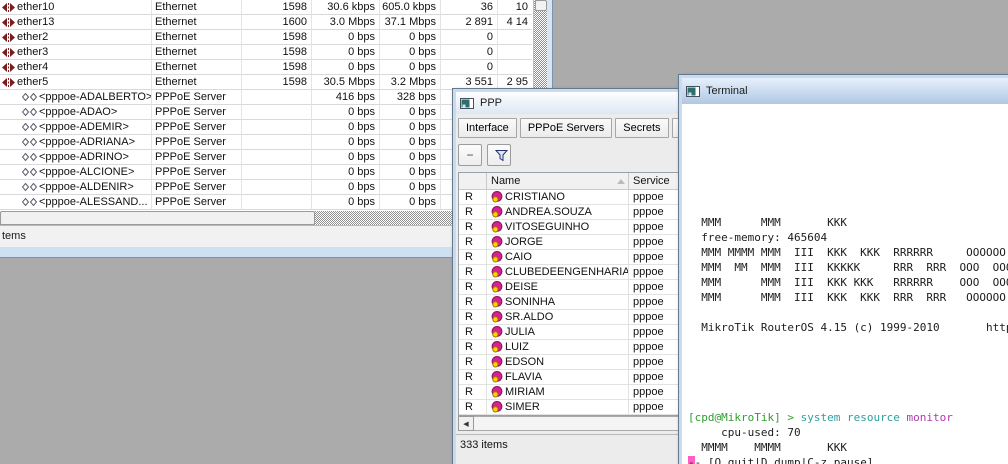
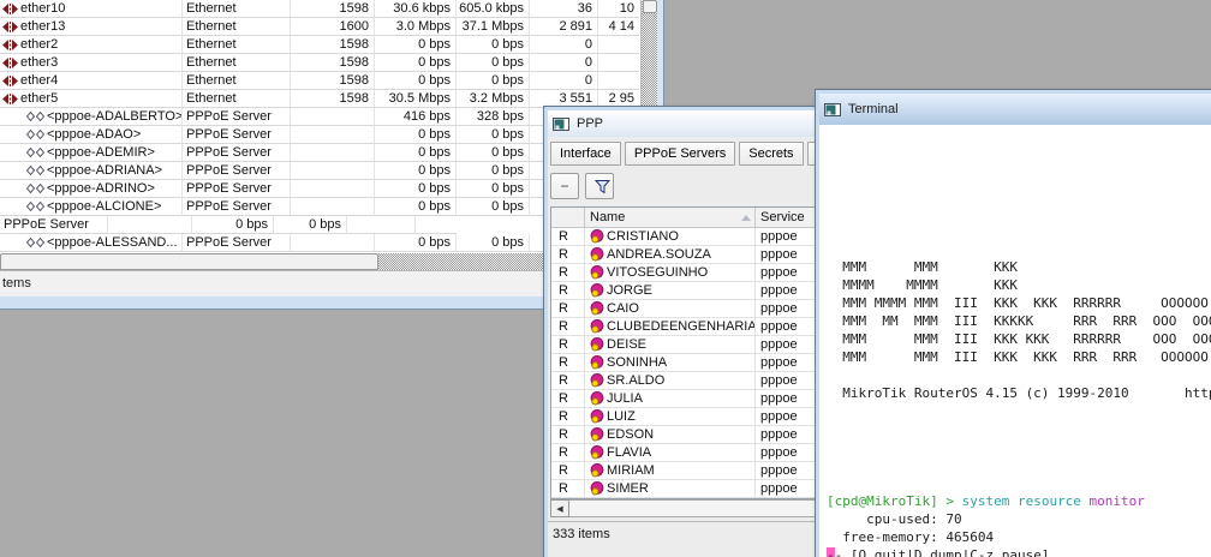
  ether10
  Ethernet
  1598
  30.6 kbps
  605.0 kbps
  36
  10
  ether13
  Ethernet
  1600
  3.0 Mbps
  37.1 Mbps
  2 891
  4 14
  ether2
  Ethernet
  1598
  0 bps
  0 bps
  0
  ether3
  Ethernet
  1598
  0 bps
  0 bps
  0
  ether4
  Ethernet
  1598
  0 bps
  0 bps
  0
  ether5
  Ethernet
  1598
  30.5 Mbps
  3.2 Mbps
  3 551
  2 95
  <pppoe-ADALBERTO>
  PPPoE Server
  416 bps
  328 bps
  <pppoe-ADAO>
  PPPoE Server
  0 bps
  0 bps
  <pppoe-ADEMIR>
  PPPoE Server
  0 bps
  0 bps
  <pppoe-ADRIANA>
  PPPoE Server
  0 bps
  0 bps
  <pppoe-ADRINO>
  PPPoE Server
  0 bps
  0 bps
  <pppoe-ALCIONE>
  PPPoE Server
  0 bps
  0 bps
- <pppoe-ALDENIR>
  PPPoE Server
  0 bps
  0 bps
  <pppoe-ALESSAND...
  PPPoE Server
  0 bps
  0 bps
  tems
  PPP
  Interface
  PPPoE Servers
  Secrets
  −
  Name
  Service
  R
  CRISTIANO
  pppoe
  R
  ANDREA.SOUZA
  pppoe
  R
  VITOSEGUINHO
  pppoe
  R
  JORGE
  pppoe
  R
  CAIO
  pppoe
  R
  CLUBEDEENGENHARIA
  pppoe
  R
  DEISE
  pppoe
  R
  SONINHA
  pppoe
  R
  SR.ALDO
  pppoe
  R
  JULIA
  pppoe
  R
  LUIZ
  pppoe
  R
  EDSON
  pppoe
  R
  FLAVIA
  pppoe
  R
  MIRIAM
  pppoe
  R
  SIMER
  pppoe
  333 items
  Terminal
  MMM MMM KKK
- free-memory: 465604
+ MMMM MMMM KKK
  MMM MMMM MMM III KKK KKK RRRRRR OOOOOO
  MMM MM MMM III KKKKK RRR RRR OOO OO
  MMM MMM III KKK KKK RRRRRR OOO OO
  MMM MMM III KKK KKK RRR RRR OOOOOO
  [cpd@MikroTik] > system resource monitor
  cpu-used: 70
- MMMM MMMM KKK
+ free-memory: 465604
  -- [Q quit|D dump|C-z pause]
